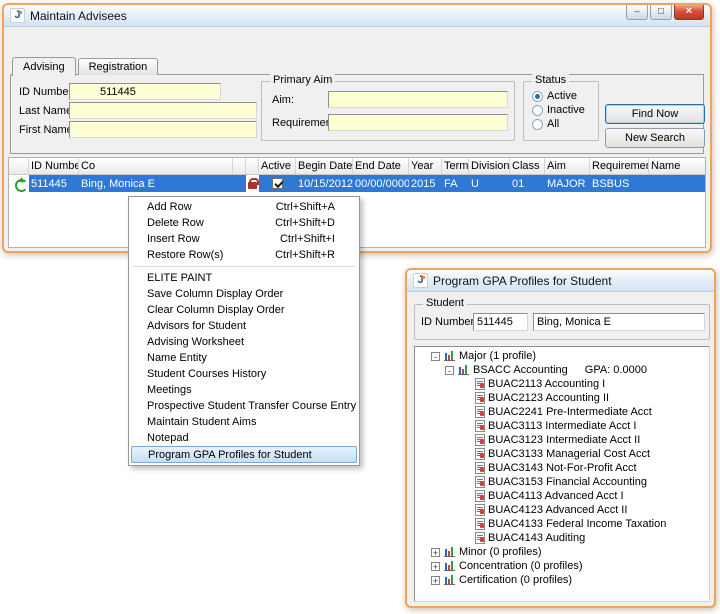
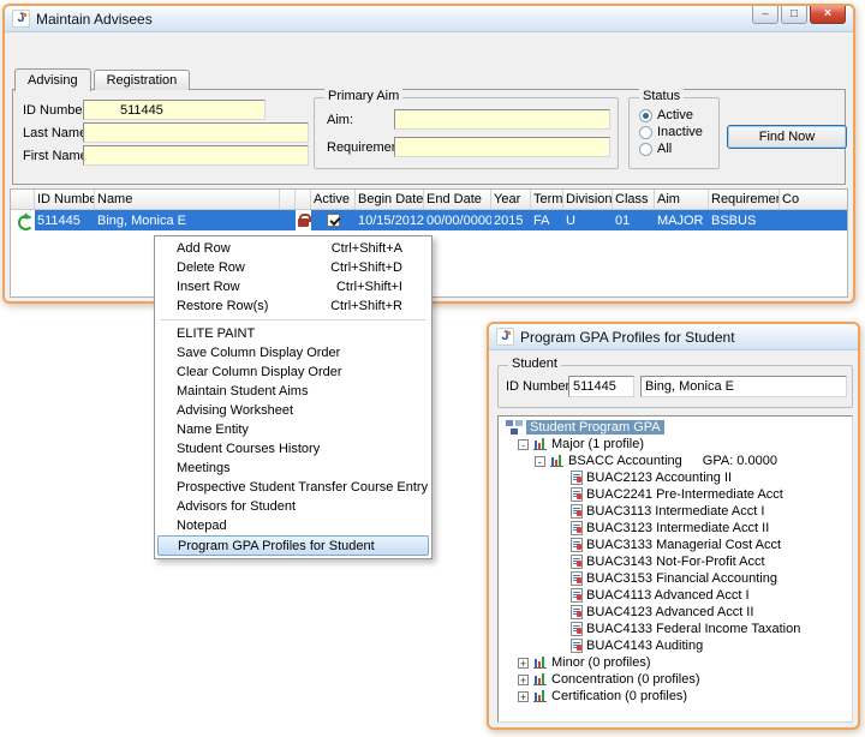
  J
  Maintain Advisees
  Advising
  Registration
  ID Numbe
  511445
  Last Nam
  First Nam
  Primary Aim
  Aim:
  Requireme
  Status
  Active
  Inactive
  All
  Find Now
- New Search
  ID Numbe
- Co
+ Name
  Active
  Begin Date
  End Date
  Year
  Term
  Division
  Class
  Aim
  Requireme
- Name
+ Co
  511445
  Bing, Monica E
  10/15/2012
  00/00/0000
  2015
  FA
  U
  01
  MAJOR
  BSBUS
  Add Row
  Ctrl+Shift+A
  Delete Row
  Ctrl+Shift+D
  Insert Row
  Ctrl+Shift+I
  Restore Row(s)
  Ctrl+Shift+R
  ELITE PAINT
  Save Column Display Order
  Clear Column Display Order
- Advisors for Student
+ Maintain Student Aims
  Advising Worksheet
  Name Entity
  Student Courses History
  Meetings
  Prospective Student Transfer Course Entry
- Maintain Student Aims
+ Advisors for Student
  Notepad
  Program GPA Profiles for Student
  J
  Program GPA Profiles for Student
  Student
  ID Numbe
  511445
  Bing, Monica E
+ Student Program GPA
  Major (1 profile)
  BSACC Accounting
  GPA: 0.0000
- BUAC2113 Accounting I
  BUAC2123 Accounting II
  BUAC2241 Pre-Intermediate Acct
  BUAC3113 Intermediate Acct I
  BUAC3123 Intermediate Acct II
  BUAC3133 Managerial Cost Acct
  BUAC3143 Not-For-Profit Acct
  BUAC3153 Financial Accounting
  BUAC4113 Advanced Acct I
  BUAC4123 Advanced Acct II
  BUAC4133 Federal Income Taxation
  BUAC4143 Auditing
  Minor (0 profiles)
  Concentration (0 profiles)
  Certification (0 profiles)
